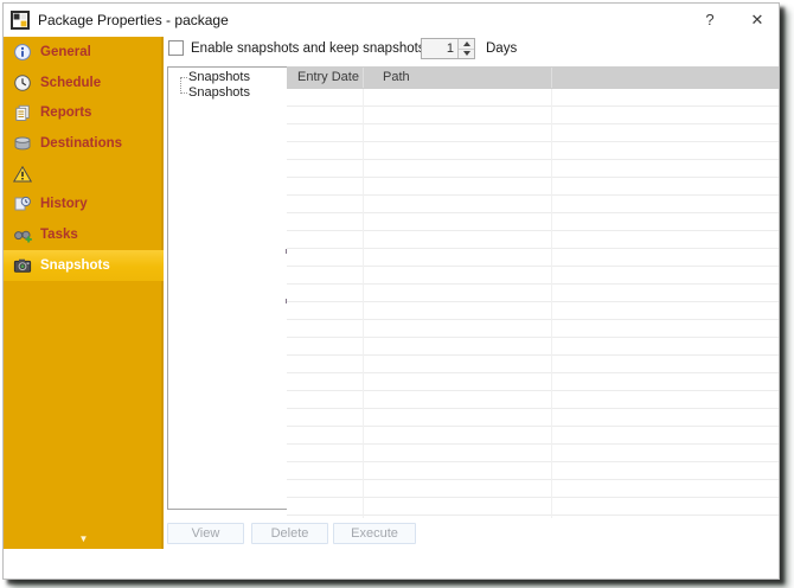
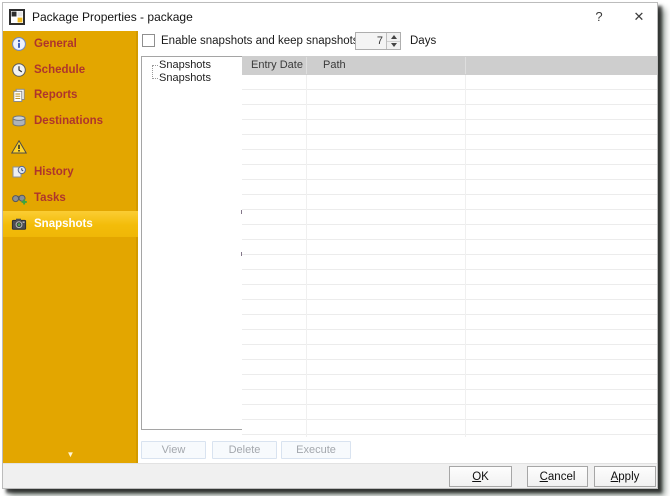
  Package Properties - package
  ?
  ✕
  General
  Schedule
  Reports
  Destinations
  History
  Tasks
  Snapshots
  ▼
  Enable snapshots and keep snapshot
- 1
+ 7
  Days
  Snapshots
  Snapshots
  Entry Date
  Path
  View
  Delete
  Execute
+ O
+ K
+ C
+ ancel
+ A
+ pply
